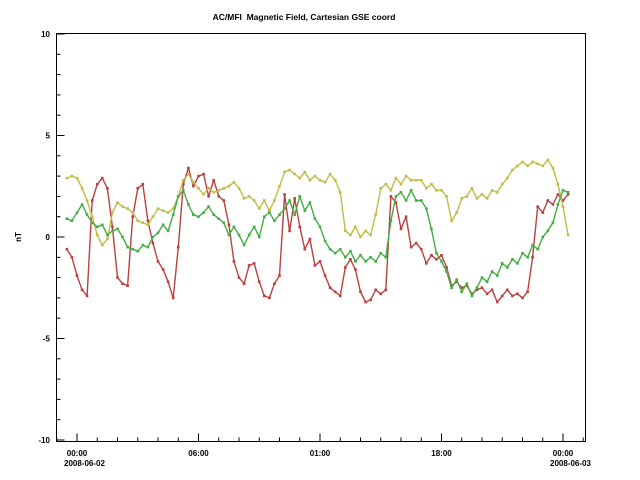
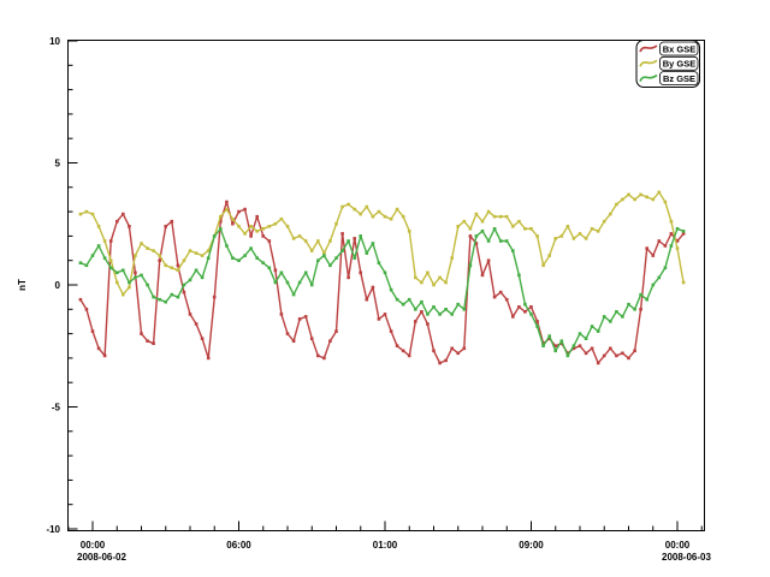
- AC/MFI Magnetic Field, Cartesian GSE coord
  10
  5
  0
  -5
  -10
  00:00
  2008-06-02
  06:00
  01:00
- 18:00
+ 09:00
  00:00
  2008-06-03
+ Bx GSE
+ By GSE
+ Bz GSE
